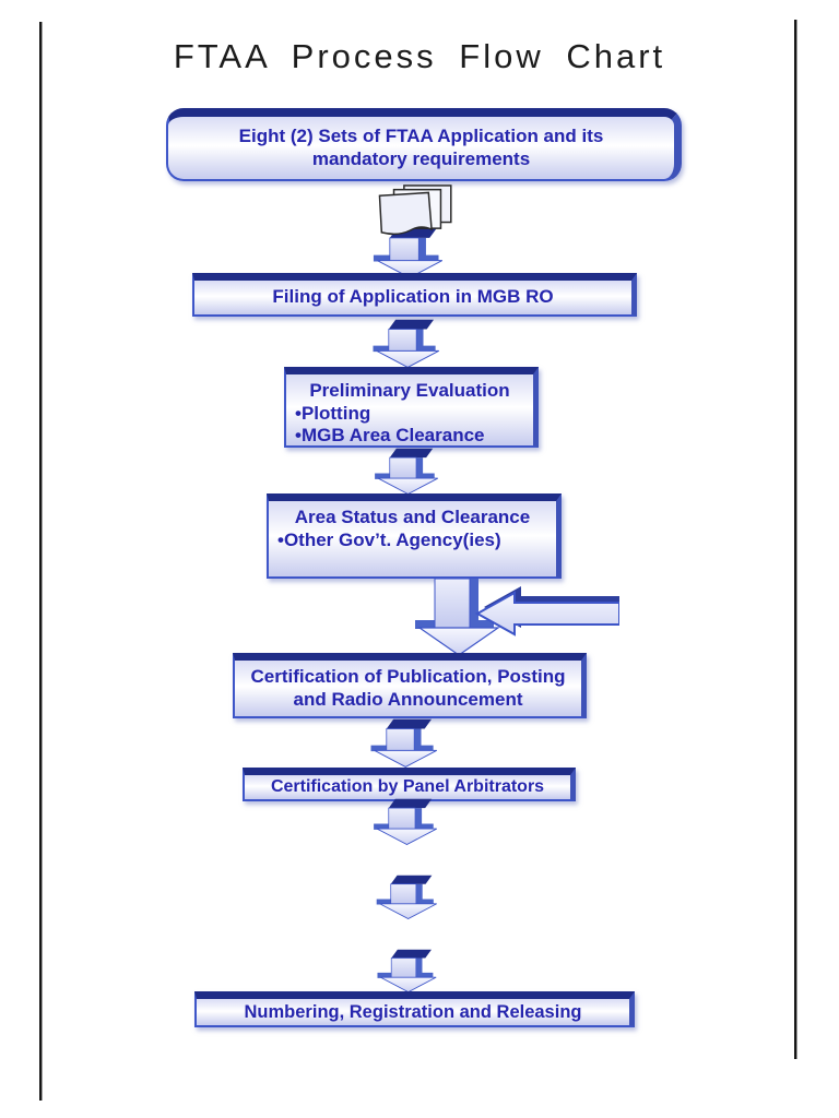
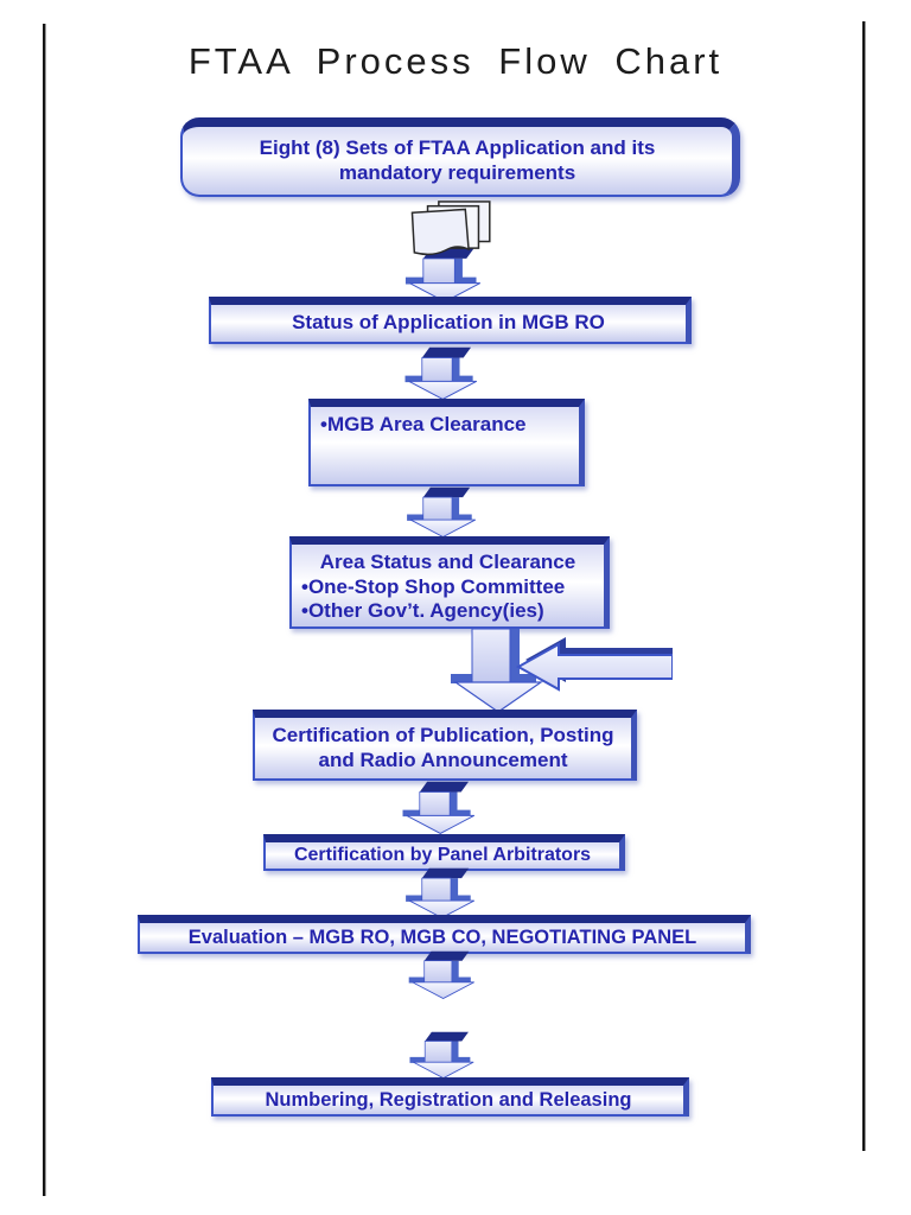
  FTAA Process Flow Chart
- Eight (2) Sets of FTAA Application and its mandatory requirements
+ Eight (8) Sets of FTAA Application and its mandatory requirements
- Filing of Application in MGB RO
+ Status of Application in MGB RO
- Preliminary Evaluation
- •Plotting
  •MGB Area Clearance
  Area Status and Clearance
+ •One-Stop Shop Committee
  •Other Gov’t. Agency(ies)
  Certification of Publication, Posting and Radio Announcement
  Certification by Panel Arbitrators
+ Evaluation – MGB RO, MGB CO, NEGOTIATING PANEL
  Numbering, Registration and Releasing
